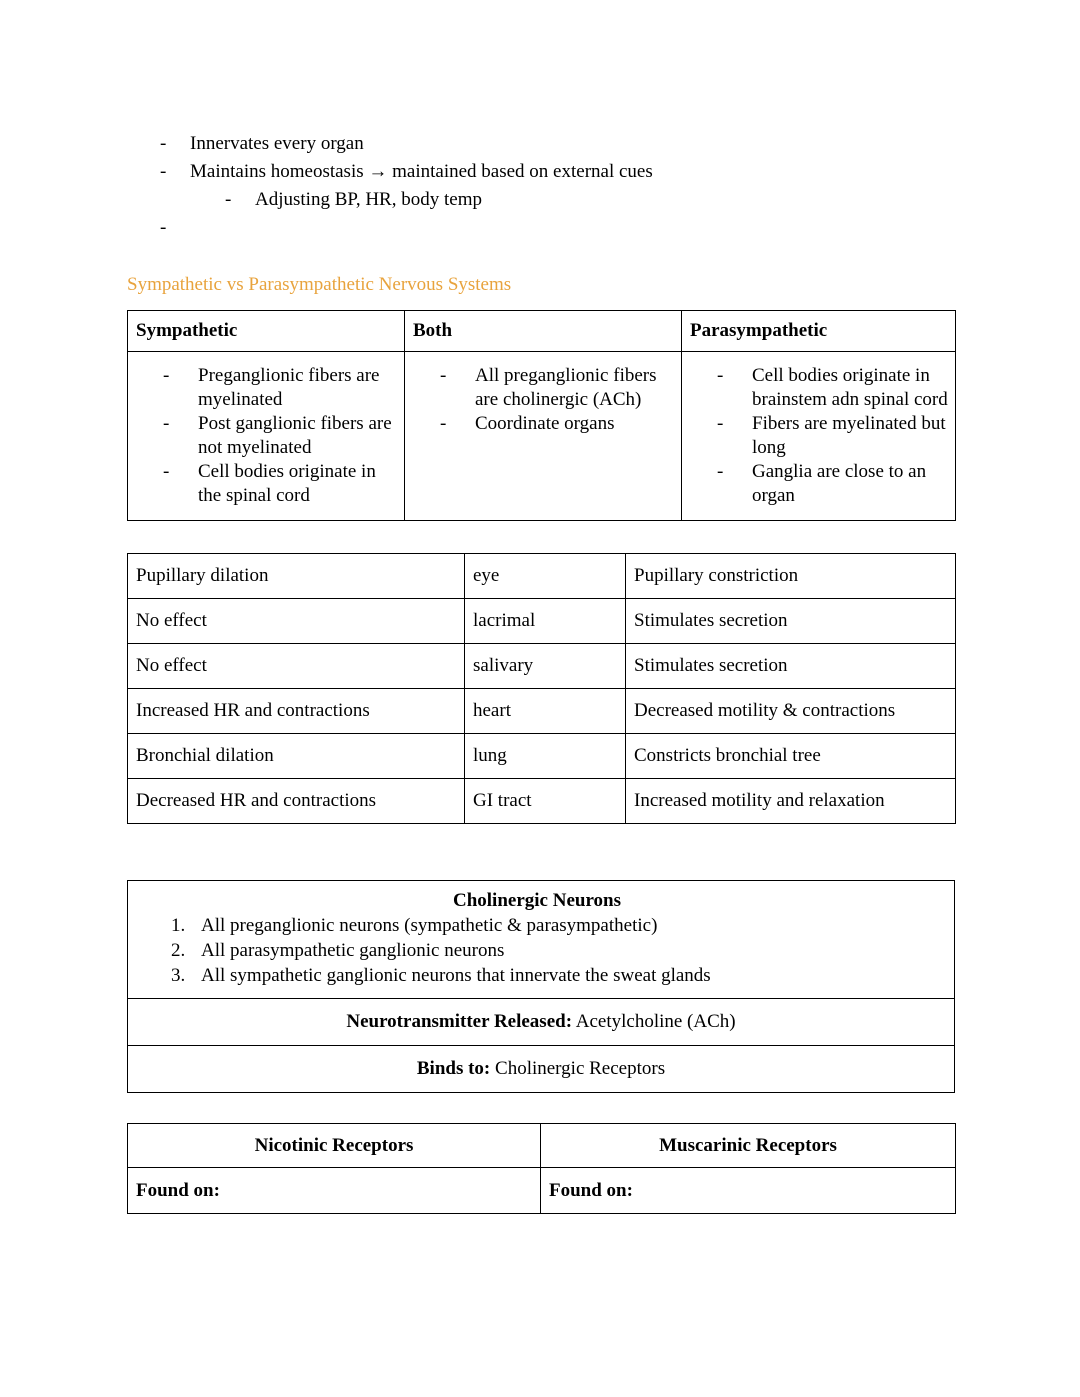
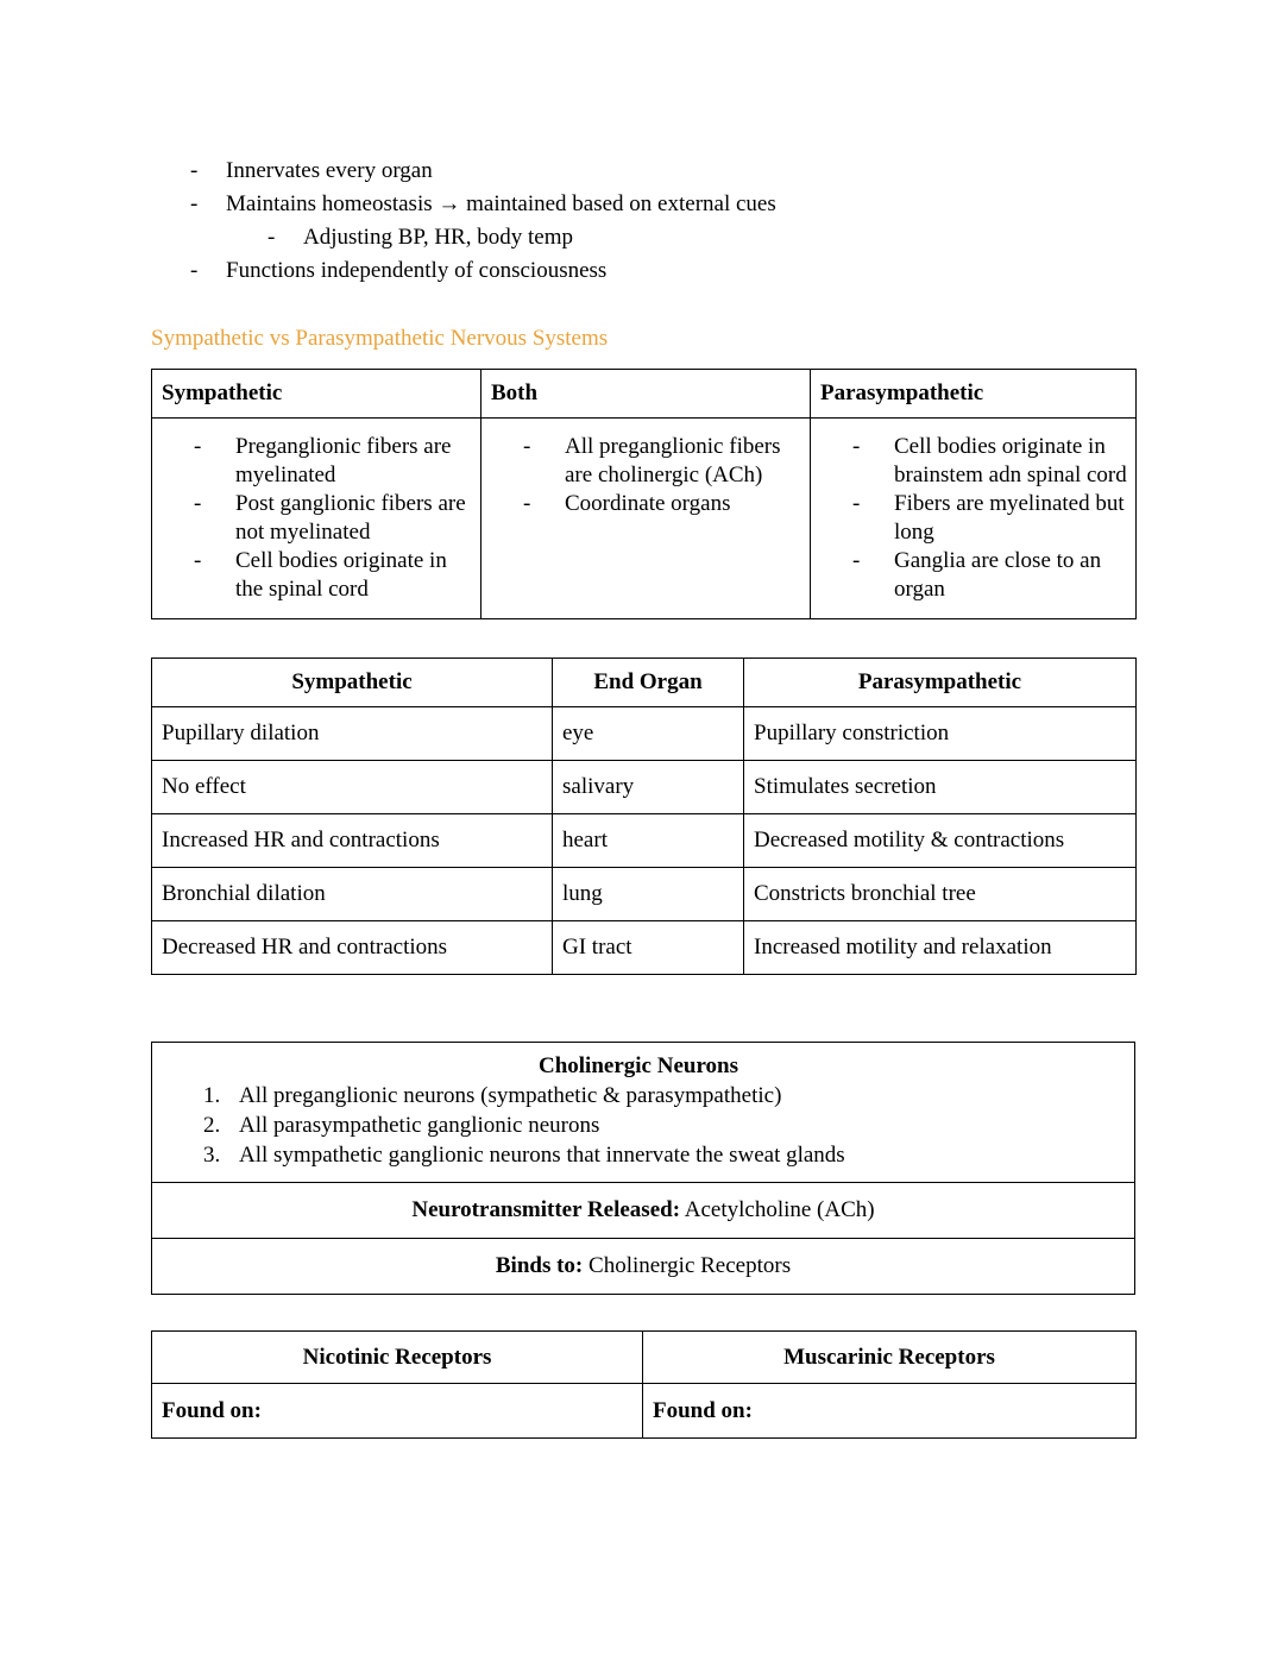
  -
  Innervates every organ
  -
  Maintains homeostasis → maintained based on external cues
  -
  Adjusting BP, HR, body temp
  -
+ Functions independently of consciousness
  Sympathetic vs Parasympathetic Nervous Systems
  Sympathetic	Both	Parasympathetic
  - Preganglionic fibers are myelinated - Post ganglionic fibers are not myelinated - Cell bodies originate in the spinal cord	- All preganglionic fibers are cholinergic (ACh) - Coordinate organs	- Cell bodies originate in brainstem adn spinal cord - Fibers are myelinated but long - Ganglia are close to an organ
+ Sympathetic	End Organ	Parasympathetic
  Pupillary dilation	eye	Pupillary constriction
- No effect	lacrimal	Stimulates secretion
  No effect	salivary	Stimulates secretion
  Increased HR and contractions	heart	Decreased motility & contractions
  Bronchial dilation	lung	Constricts bronchial tree
  Decreased HR and contractions	GI tract	Increased motility and relaxation
  Cholinergic Neurons 1. All preganglionic neurons (sympathetic & parasympathetic) 2. All parasympathetic ganglionic neurons 3. All sympathetic ganglionic neurons that innervate the sweat glands
  Neurotransmitter Released: Acetylcholine (ACh)
  Binds to: Cholinergic Receptors
  Nicotinic Receptors	Muscarinic Receptors
  Found on:	Found on:
